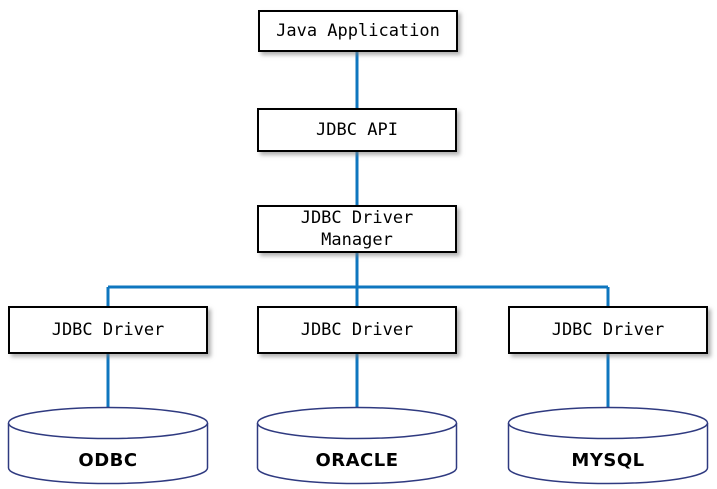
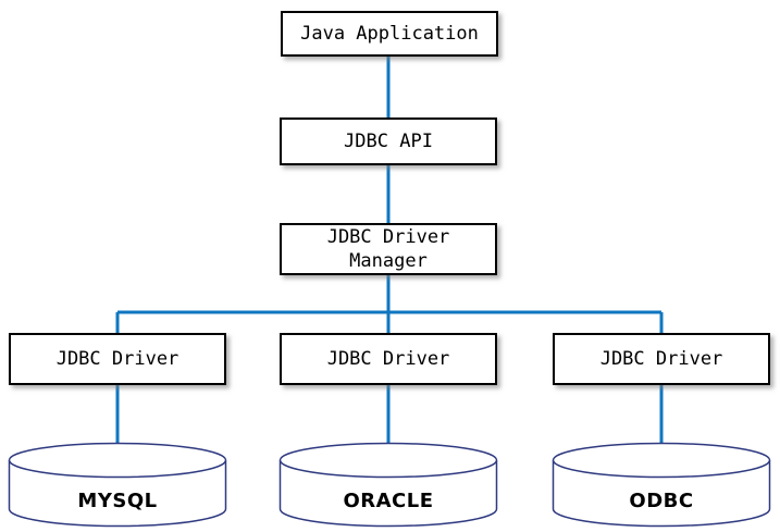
  Java Application
  JDBC API
  JDBC Driver
  Manager
  JDBC Driver
  JDBC Driver
  JDBC Driver
- ODBC
+ MYSQL
  ORACLE
- MYSQL
+ ODBC
